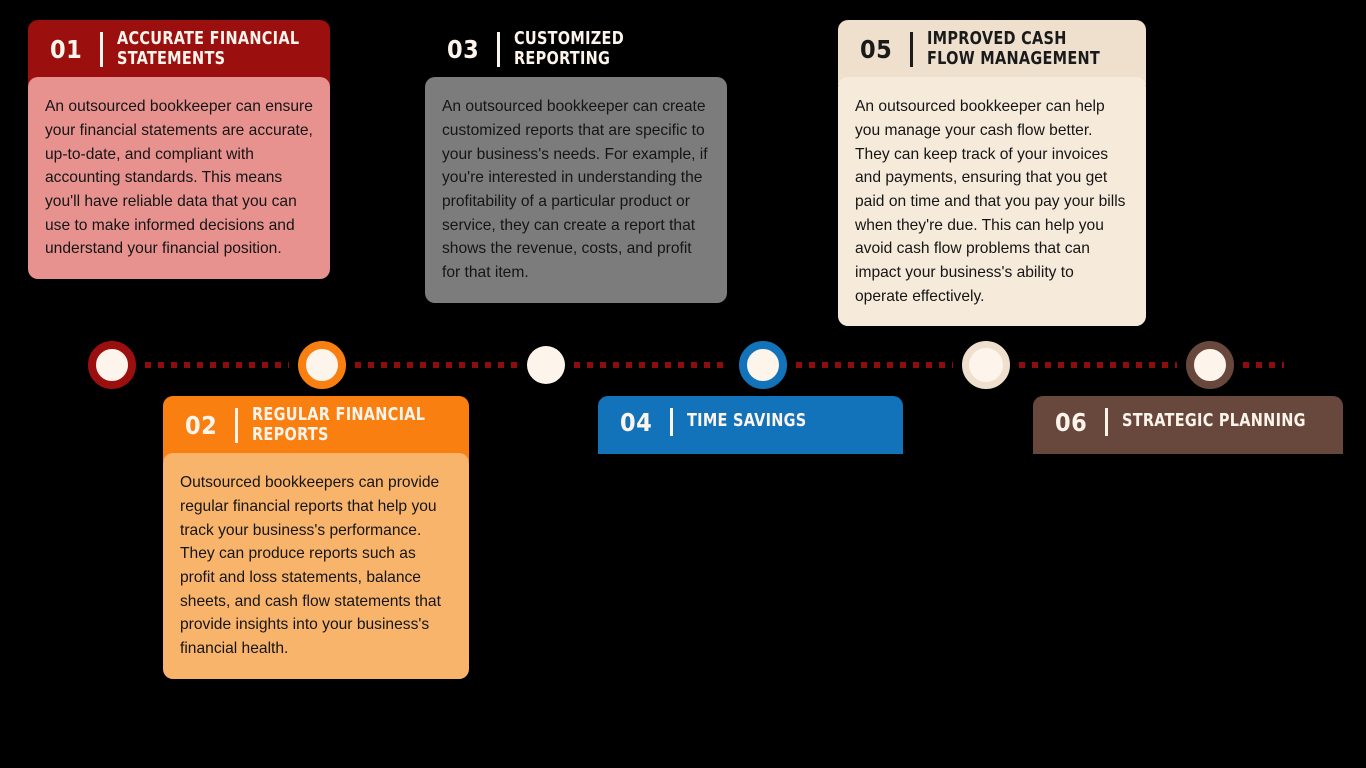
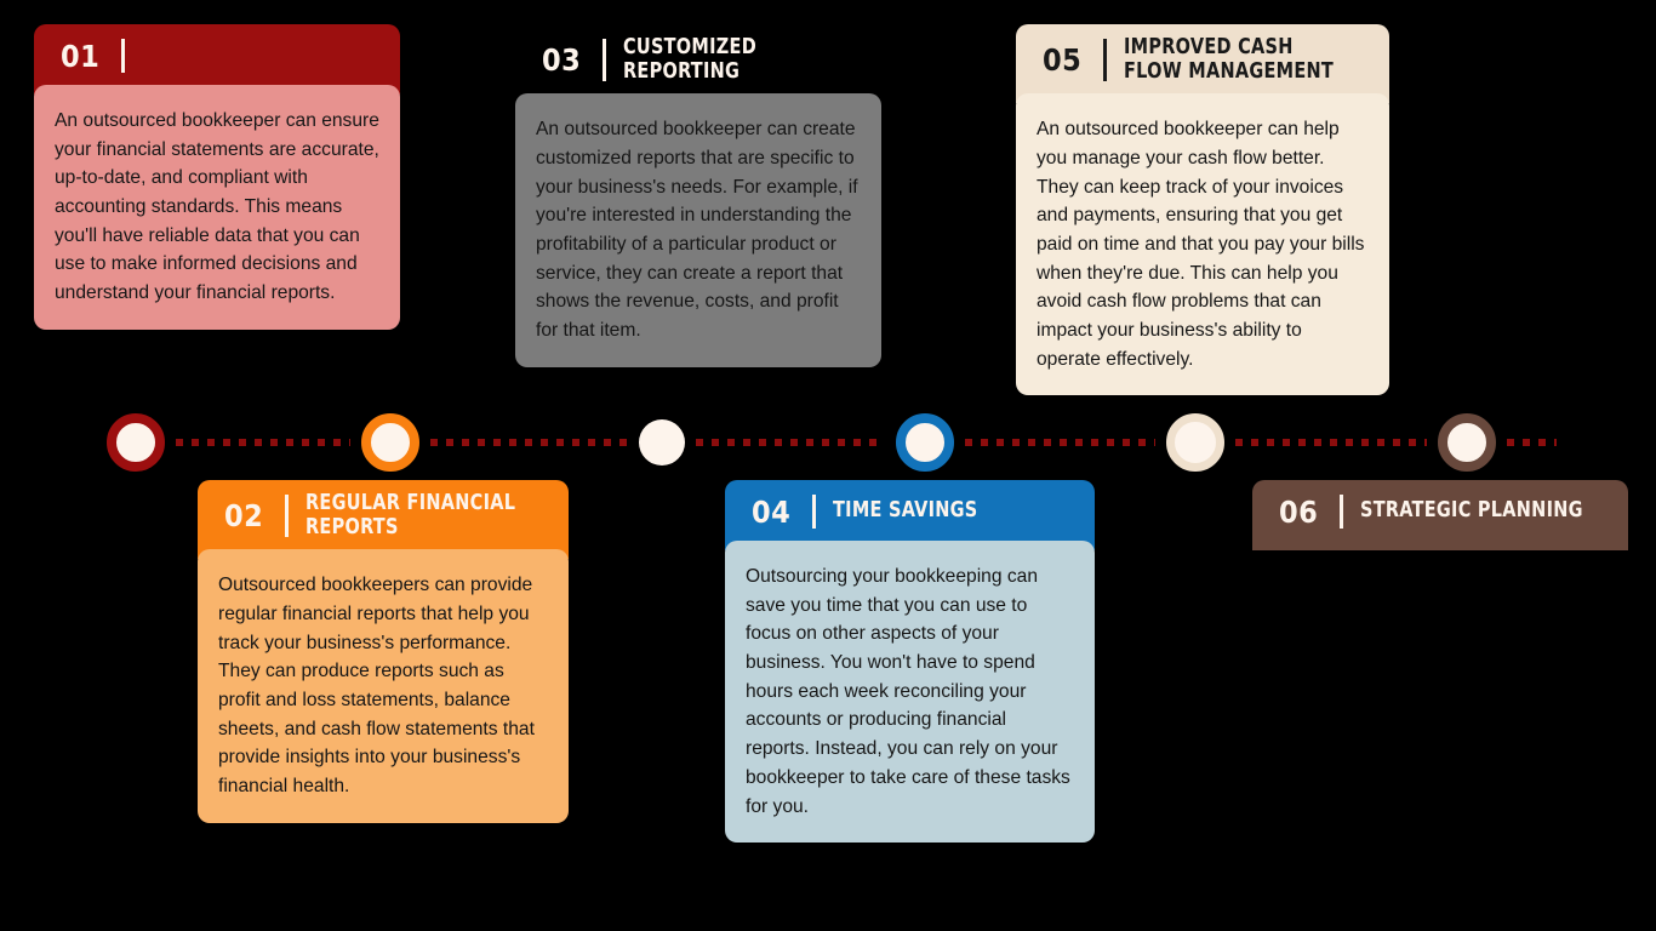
  01
- ACCURATE FINANCIAL STATEMENTS
- An outsourced bookkeeper can ensure your financial statements are accurate, up-to-date, and compliant with accounting standards. This means you'll have reliable data that you can use to make informed decisions and understand your financial position.
+ An outsourced bookkeeper can ensure your financial statements are accurate, up-to-date, and compliant with accounting standards. This means you'll have reliable data that you can use to make informed decisions and understand your financial reports.
  02
  REGULAR FINANCIAL REPORTS
  Outsourced bookkeepers can provide regular financial reports that help you track your business's performance. They can produce reports such as profit and loss statements, balance sheets, and cash flow statements that provide insights into your business's financial health.
  03
  CUSTOMIZED REPORTING
  An outsourced bookkeeper can create customized reports that are specific to your business's needs. For example, if you're interested in understanding the profitability of a particular product or service, they can create a report that shows the revenue, costs, and profit for that item.
  04
  TIME SAVINGS
+ Outsourcing your bookkeeping can save you time that you can use to focus on other aspects of your business. You won't have to spend hours each week reconciling your accounts or producing financial reports. Instead, you can rely on your bookkeeper to take care of these tasks for you.
  05
  IMPROVED CASH FLOW MANAGEMENT
  An outsourced bookkeeper can help you manage your cash flow better. They can keep track of your invoices and payments, ensuring that you get paid on time and that you pay your bills when they're due. This can help you avoid cash flow problems that can impact your business's ability to operate effectively.
  06
  STRATEGIC PLANNING
